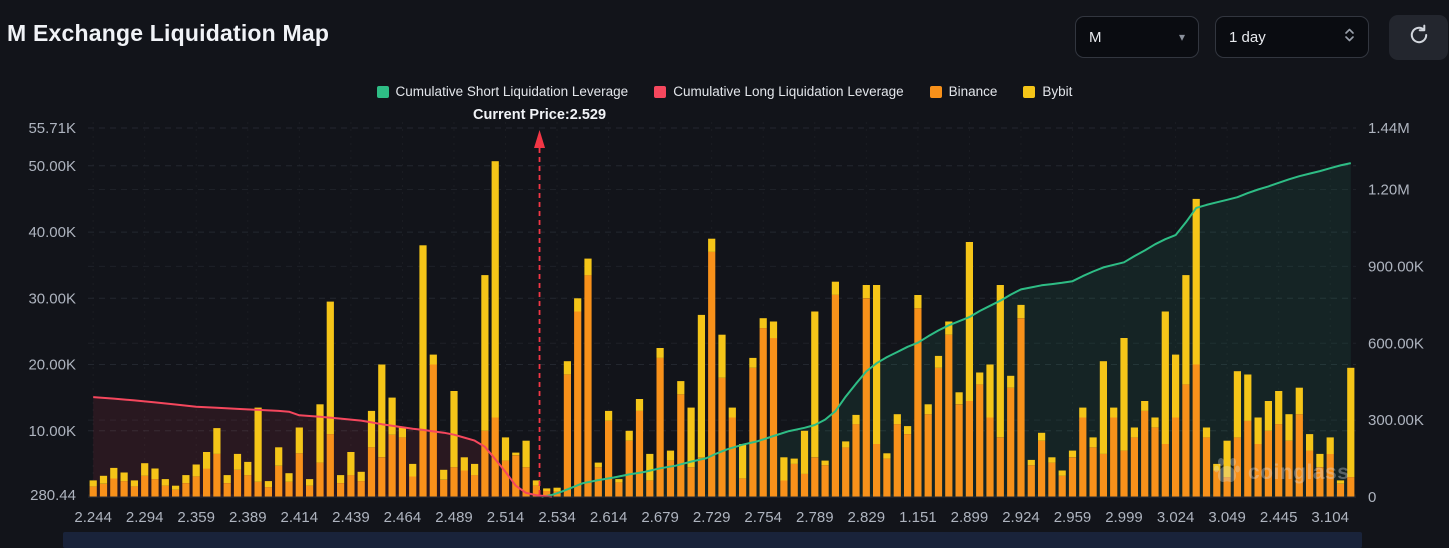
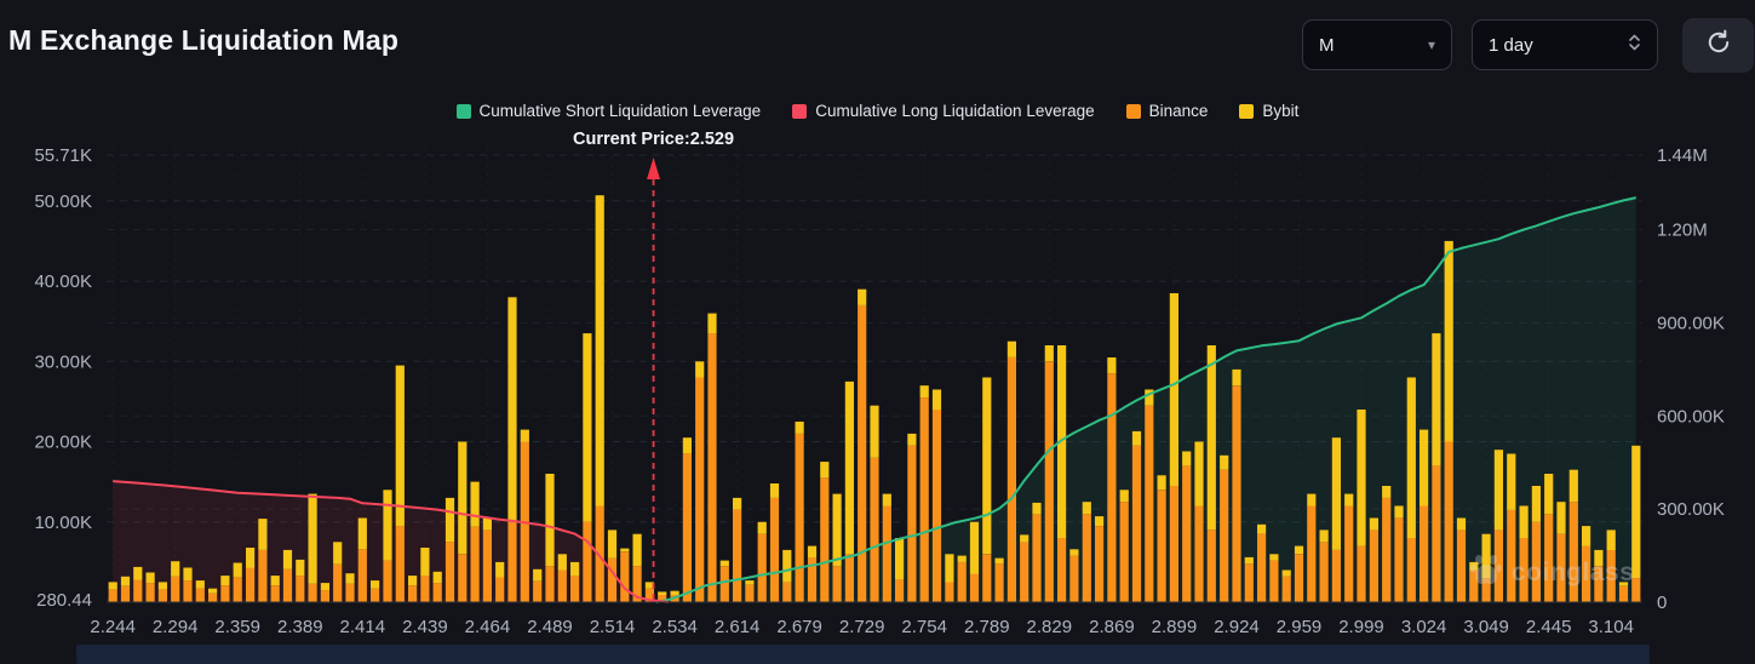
  M Exchange Liquidation Map
  M
  ▾
  1 day
  Cumulative Short Liquidation Leverage
  Cumulative Long Liquidation Leverage
  Binance
  Bybit
  Current Price:2.529
  55.71K
  50.00K
  40.00K
  30.00K
  20.00K
  10.00K
  280.44
  1.44M
  1.20M
  900.00K
  600.00K
  300.00K
  0
  2.244
  2.294
  2.359
  2.389
  2.414
  2.439
  2.464
  2.489
  2.514
  2.534
  2.614
  2.679
  2.729
  2.754
  2.789
  2.829
- 1.151
+ 2.869
  2.899
  2.924
  2.959
  2.999
  3.024
  3.049
  2.445
  3.104
  coinglass
